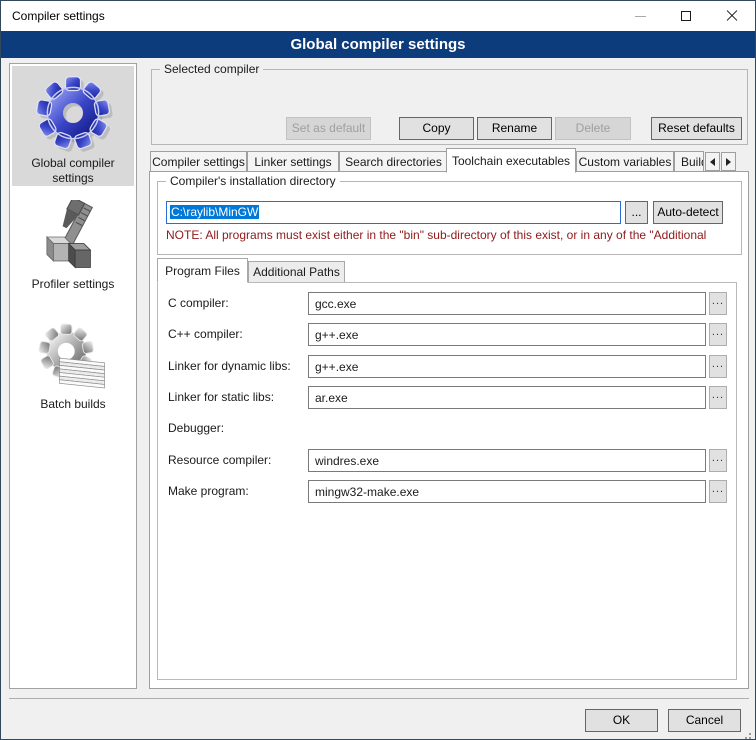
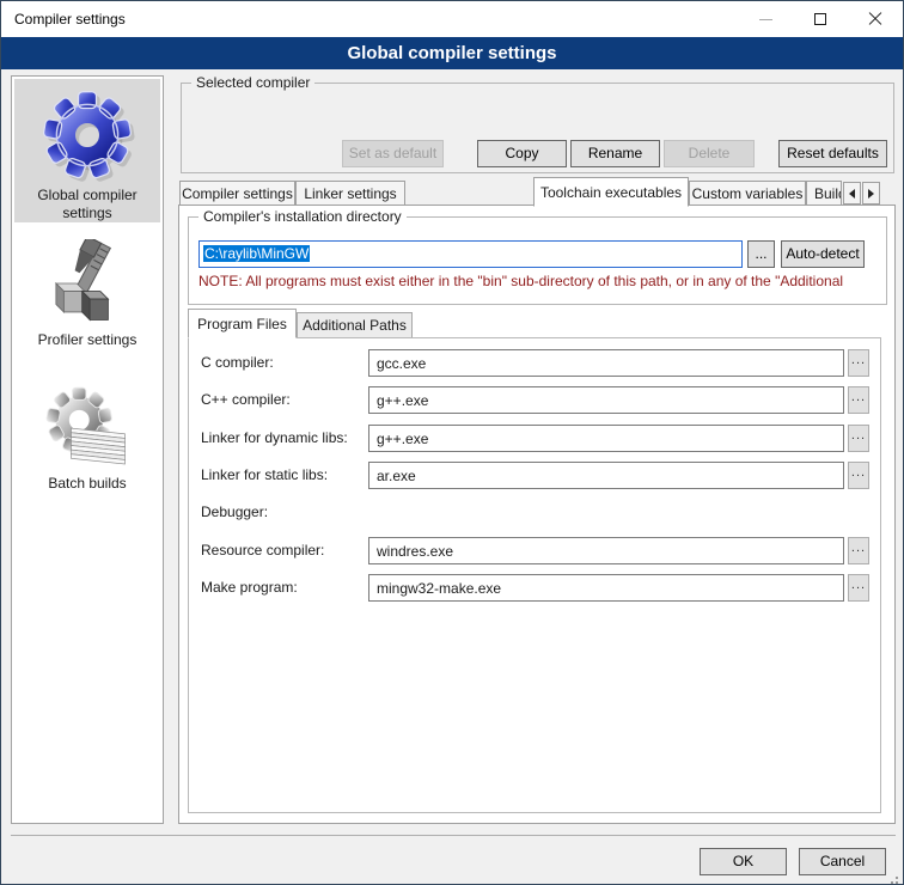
  Compiler settings
  Global compiler settings
  Global compiler settings
  Profiler settings
  Batch builds
  Selected compiler
  Set as default
  Copy
  Rename
  Delete
  Reset defaults
  Compiler settings
  Linker settings
- Search directories
  Toolchain executables
  Custom variables
  Compiler's installation directory
  C:\raylib\MinGW
  ...
  Auto-detect
- NOTE: All programs must exist either in the "bin" sub-directory of this exist, or in any of the "Additional
+ NOTE: All programs must exist either in the "bin" sub-directory of this path, or in any of the "Additional
  Program Files
  Additional Paths
  C compiler:
  gcc.exe
  ...
  C++ compiler:
  g++.exe
  ...
  Linker for dynamic libs:
  g++.exe
  ...
  Linker for static libs:
  ar.exe
  ...
  Debugger:
  Resource compiler:
  windres.exe
  ...
  Make program:
  mingw32-make.exe
  ...
  OK
  Cancel
